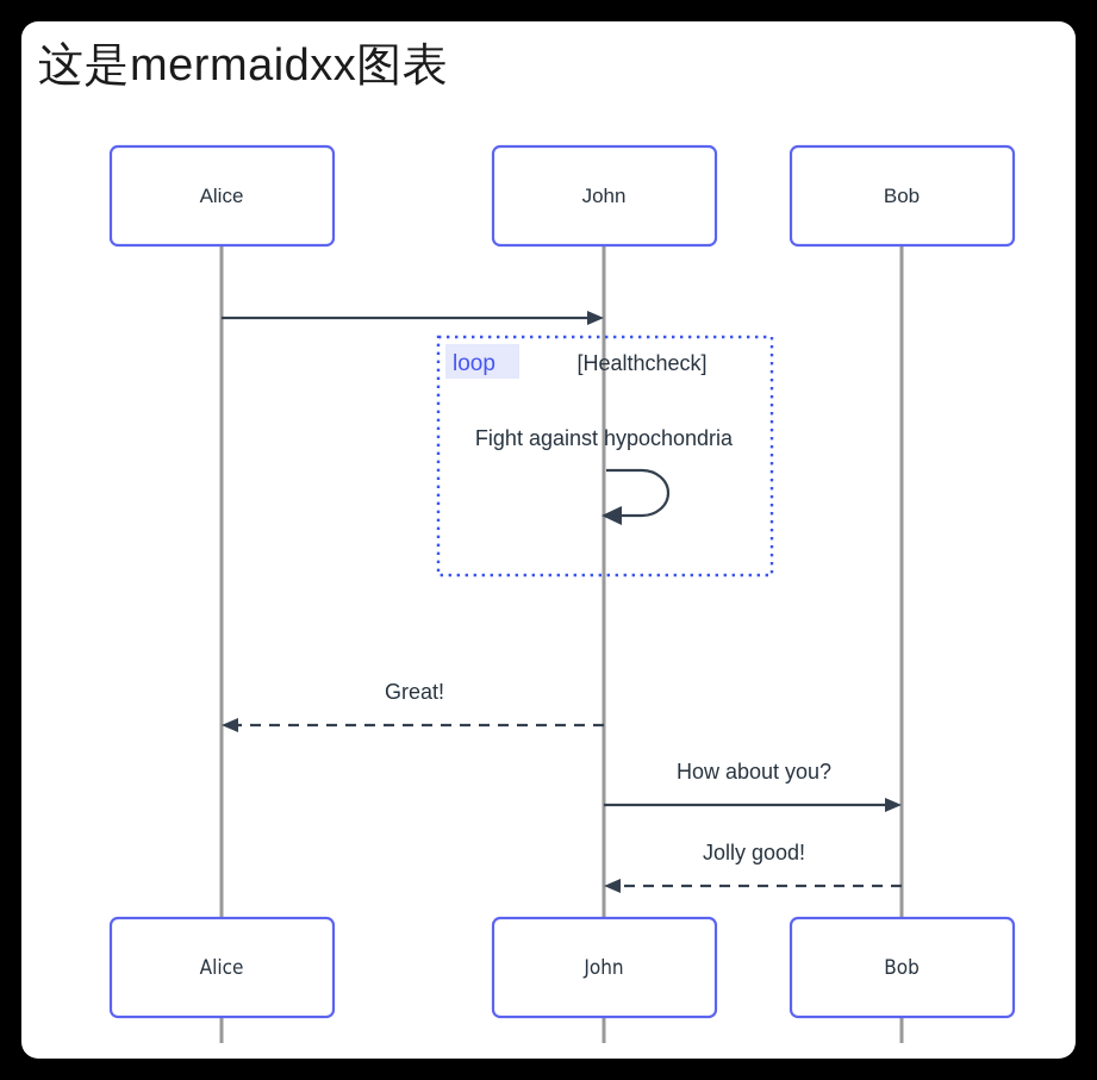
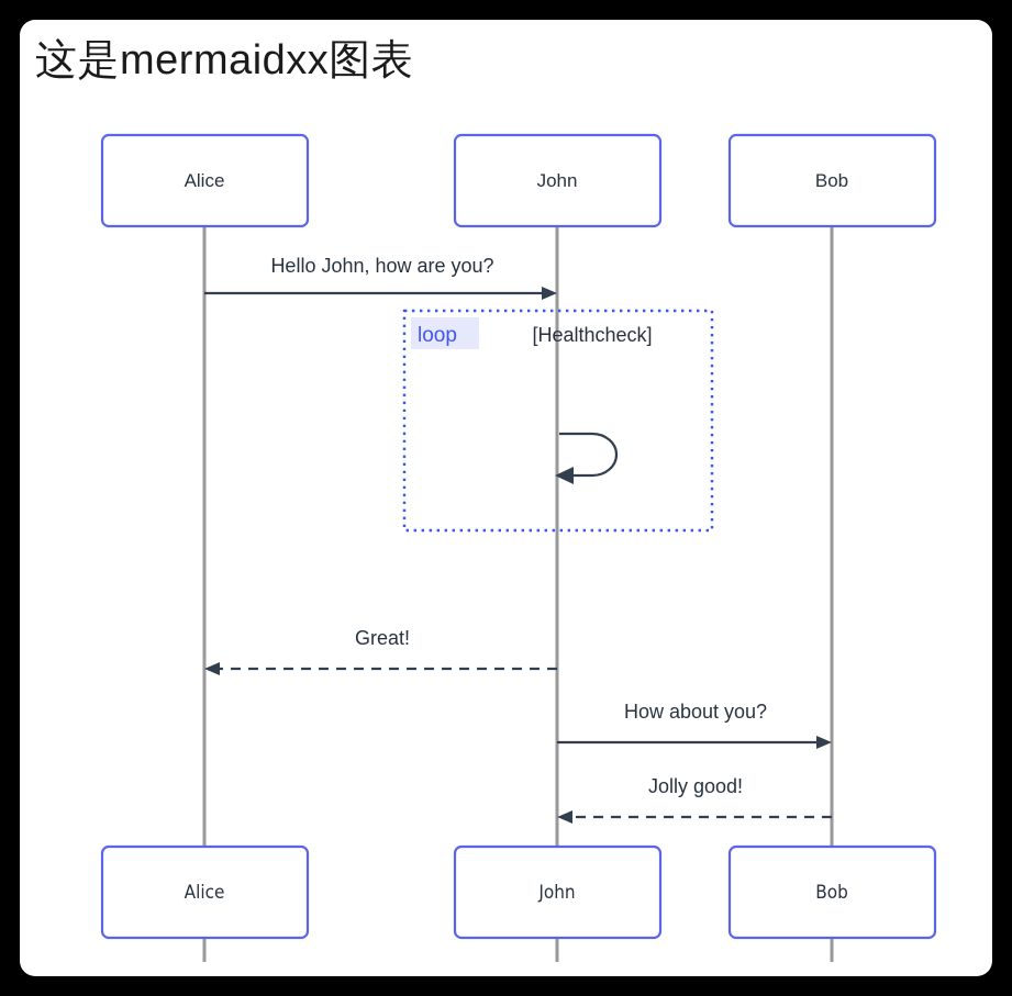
  这是mermaidxx图表
  Alice
  John
  Bob
+ Hello John, how are you?
  loop
  [Healthcheck]
- Fight against hypochondria
  Great!
  How about you?
  Jolly good!
  Alice
  John
  Bob
